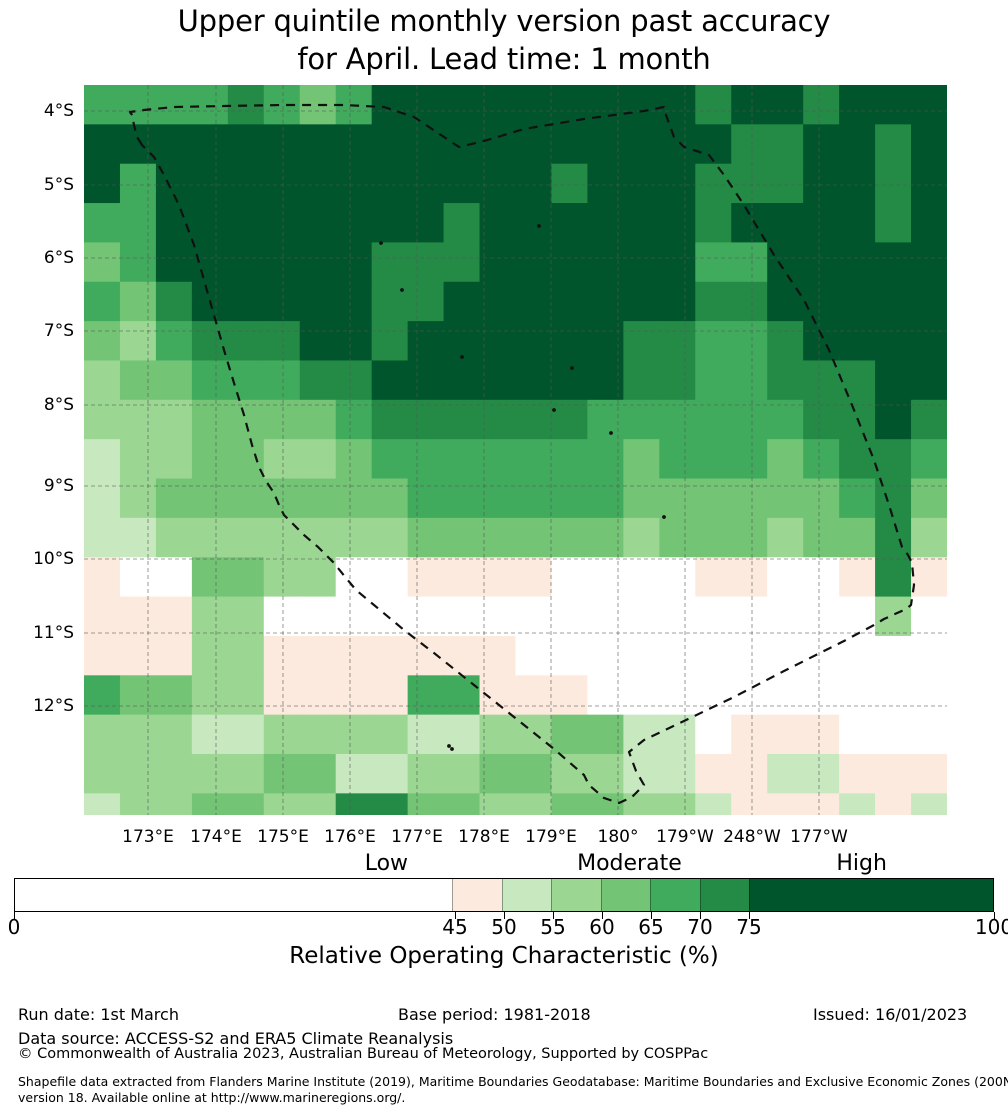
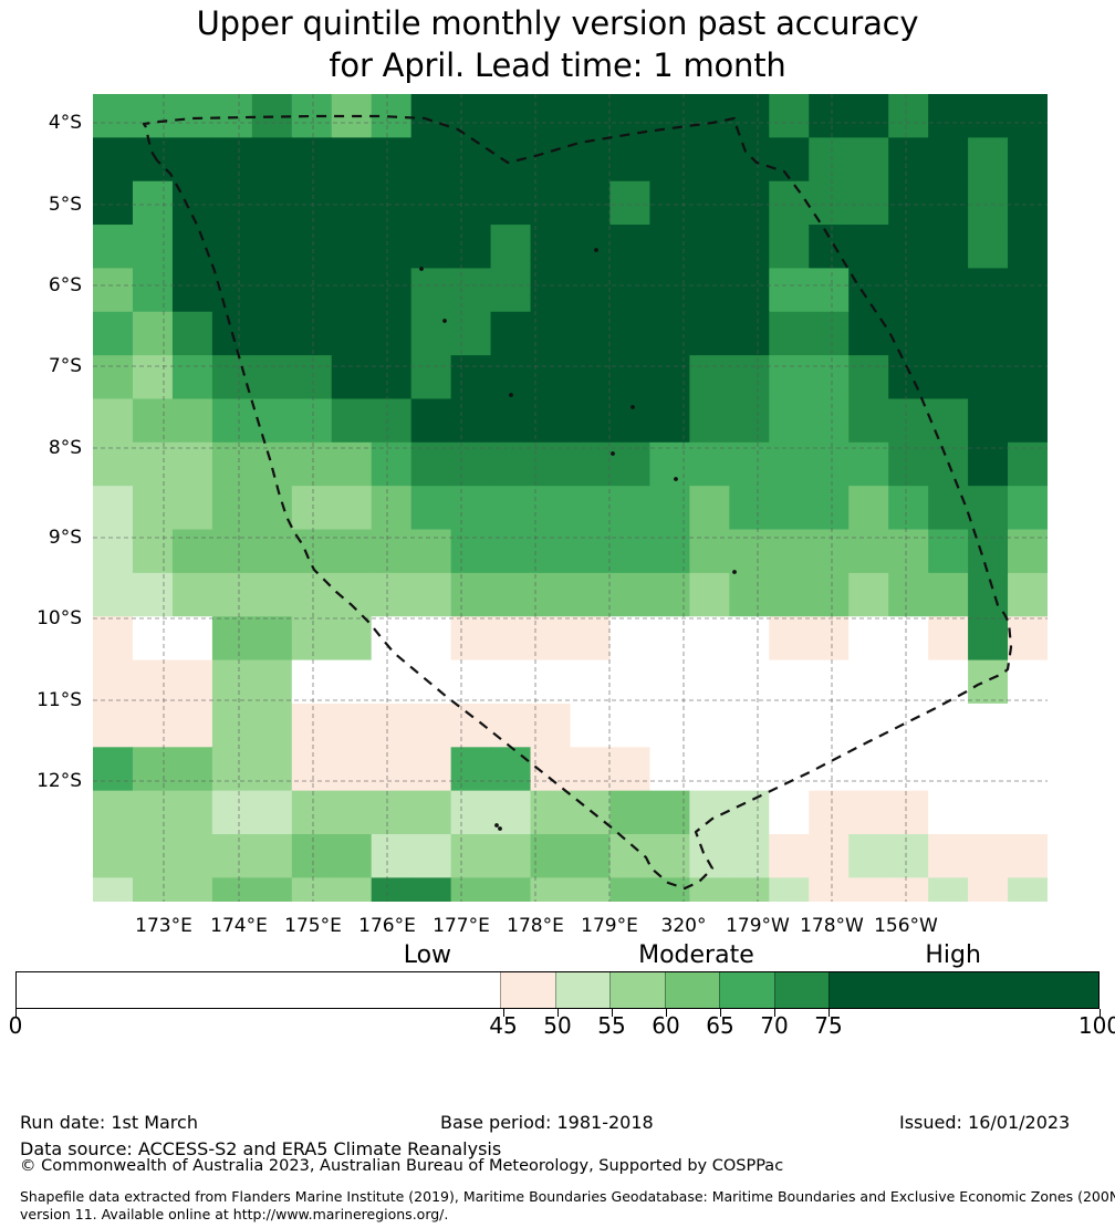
  Upper quintile monthly version past accuracy
  for April. Lead time: 1 month
  4°S
  5°S
  6°S
  7°S
  8°S
  9°S
  10°S
  11°S
  12°S
  173°E
  174°E
  175°E
  176°E
  177°E
  178°E
  179°E
- 180°
+ 320°
  179°W
- 248°W
+ 178°W
- 177°W
+ 156°W
  Low
  Moderate
  High
  0
  45
  50
  55
  60
  65
  70
  75
  100
- Relative Operating Characteristic (%)
  Run date: 1st March
  Base period: 1981-2018
  Issued: 16/01/2023
  Data source: ACCESS-S2 and ERA5 Climate Reanalysis
  © Commonwealth of Australia 2023, Australian Bureau of Meteorology, Supported by COSPPac
  Shapefile data extracted from Flanders Marine Institute (2019), Maritime Boundaries Geodatabase: Maritime Boundaries and Exclusive Economic Zones (200
- version 18. Available online at http://www.marineregions.org/.
+ version 11. Available online at http://www.marineregions.org/.
